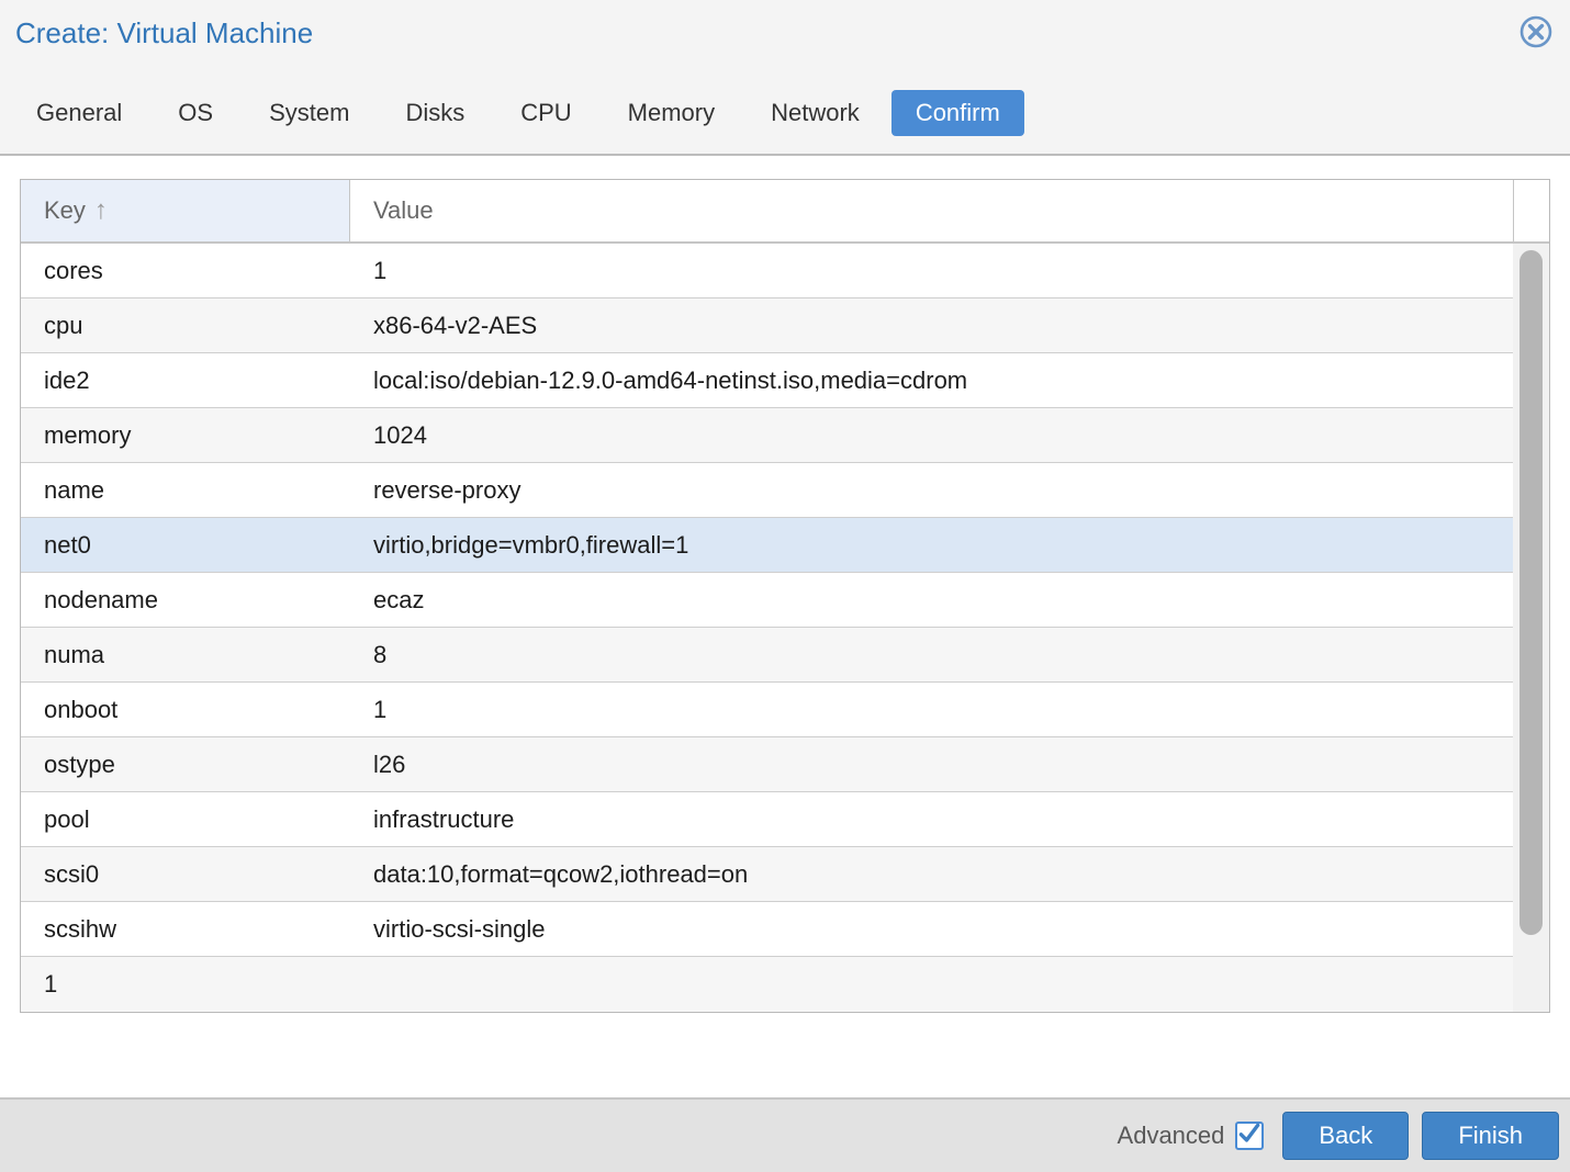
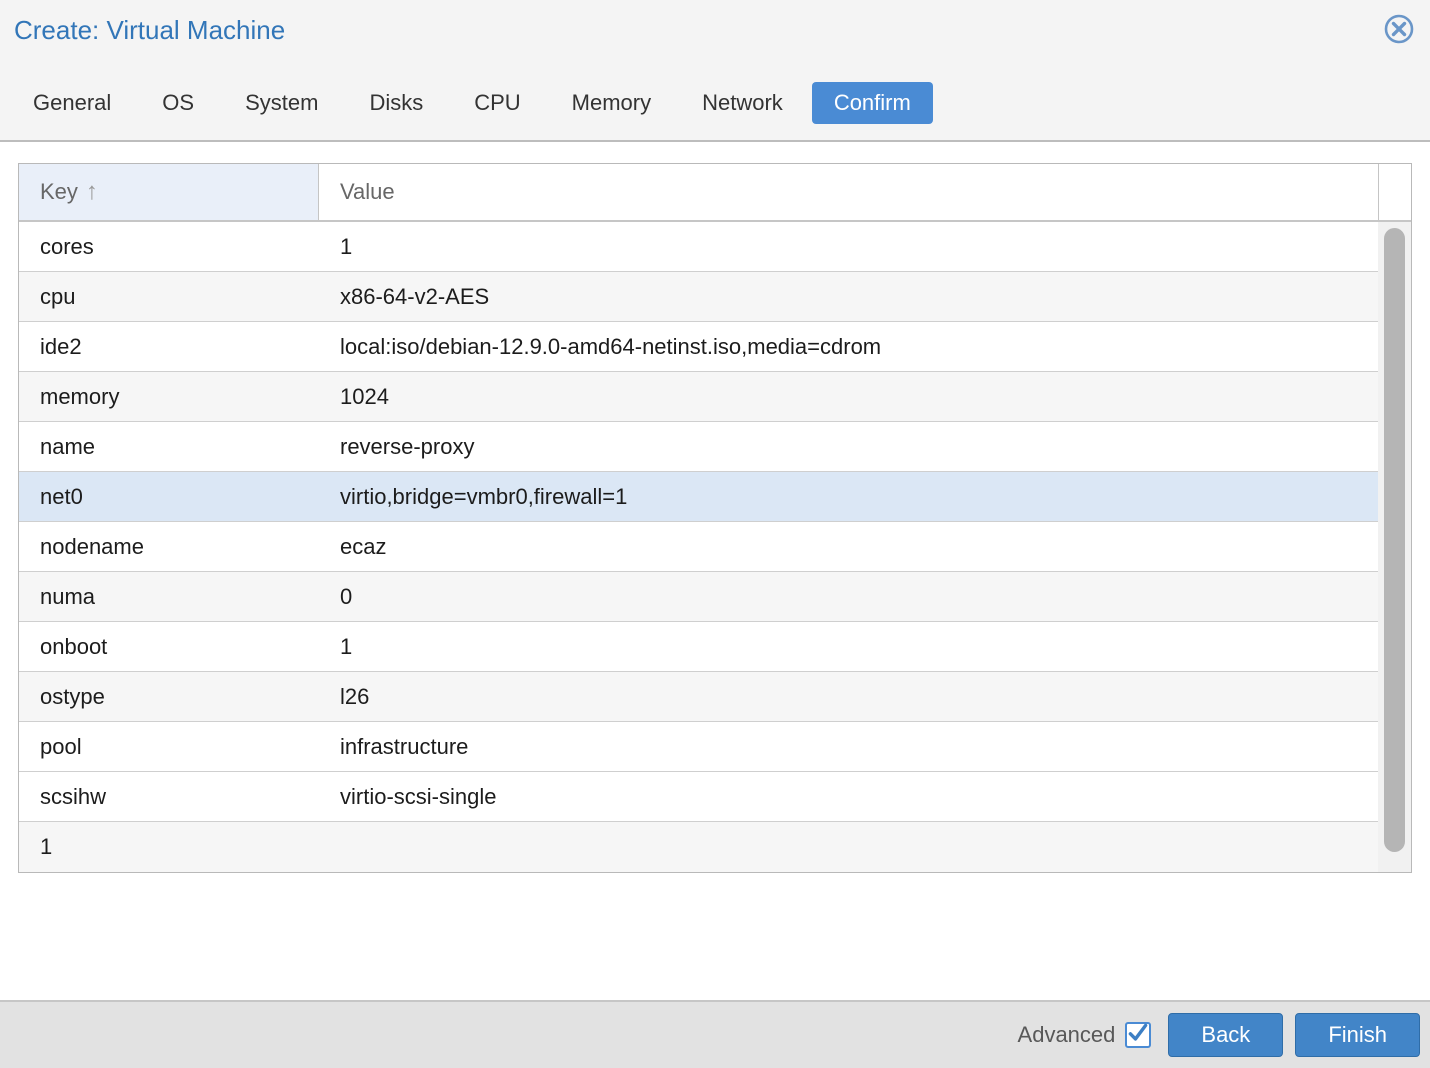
  Create: Virtual Machine
  General
  OS
  System
  Disks
  CPU
  Memory
  Network
  Confirm
  Key
  ↑
  Value
  cores
  1
  cpu
  x86-64-v2-AES
  ide2
  local:iso/debian-12.9.0-amd64-netinst.iso,media=cdrom
  memory
  1024
  name
  reverse-proxy
  net0
  virtio,bridge=vmbr0,firewall=1
  nodename
  ecaz
  numa
- 8
+ 0
  onboot
  1
  ostype
  l26
  pool
  infrastructure
- scsi0
- data:10,format=qcow2,iothread=on
  scsihw
  virtio-scsi-single
  1
  Advanced
  Back
  Finish
